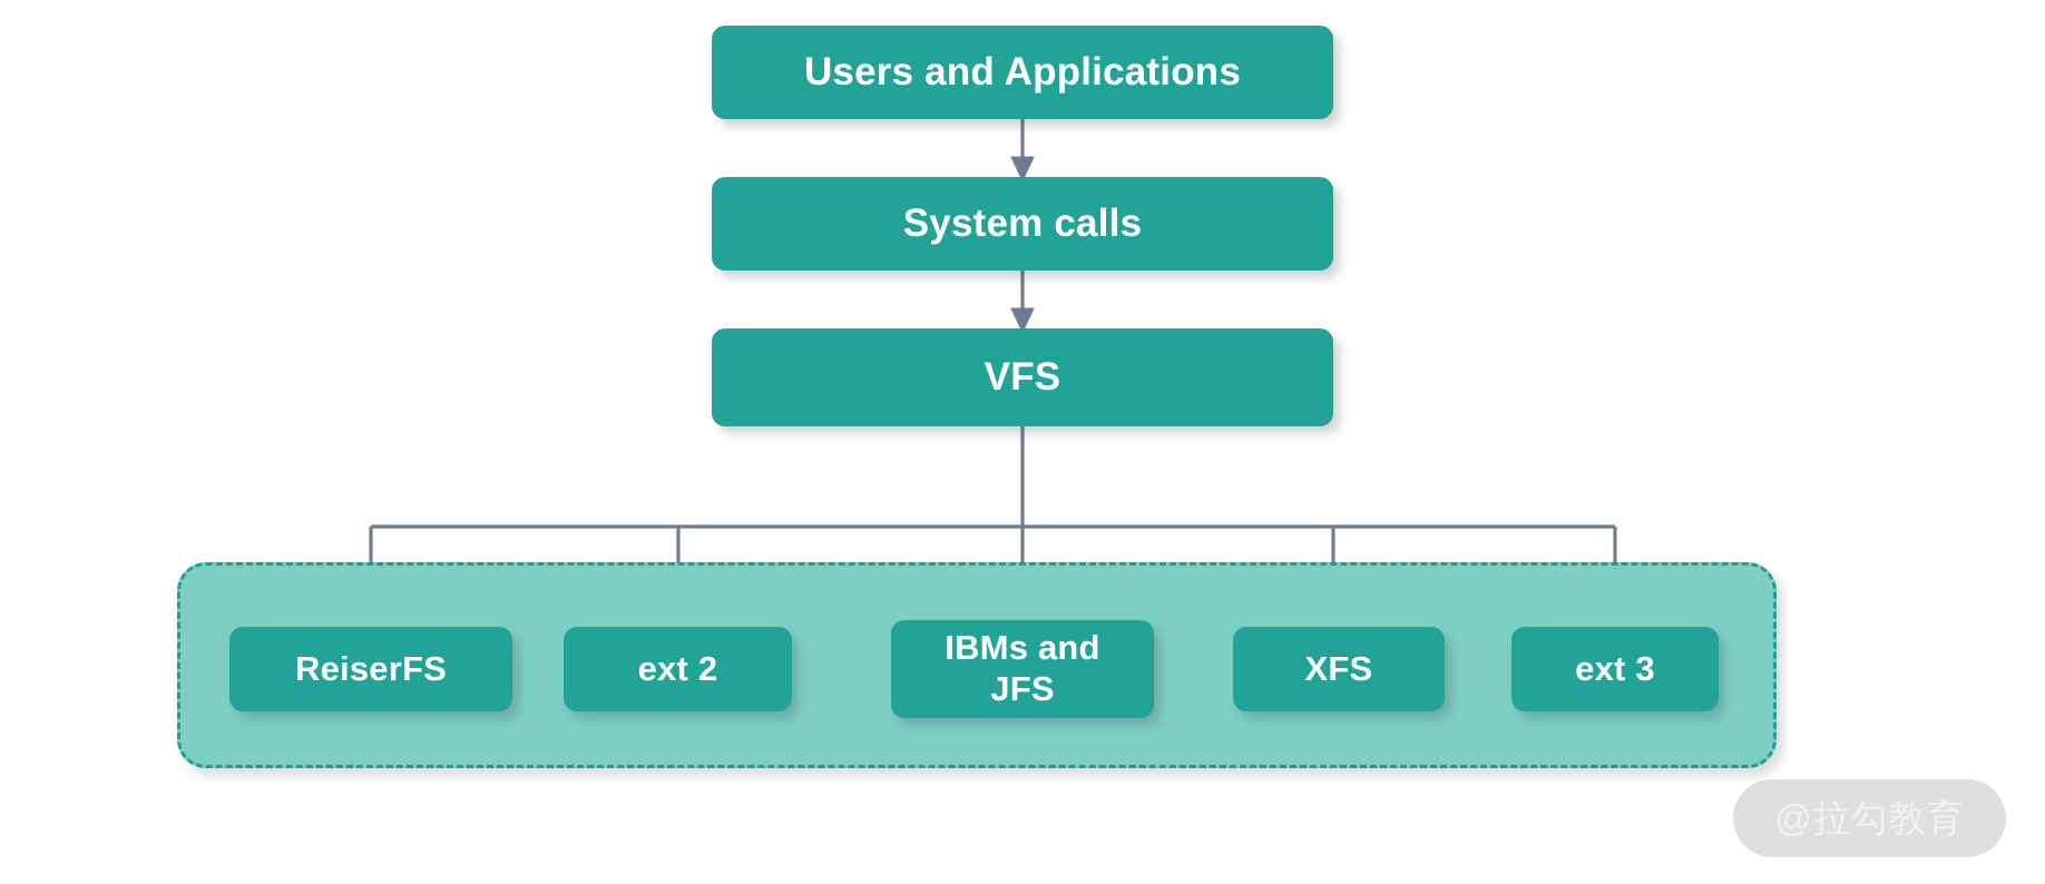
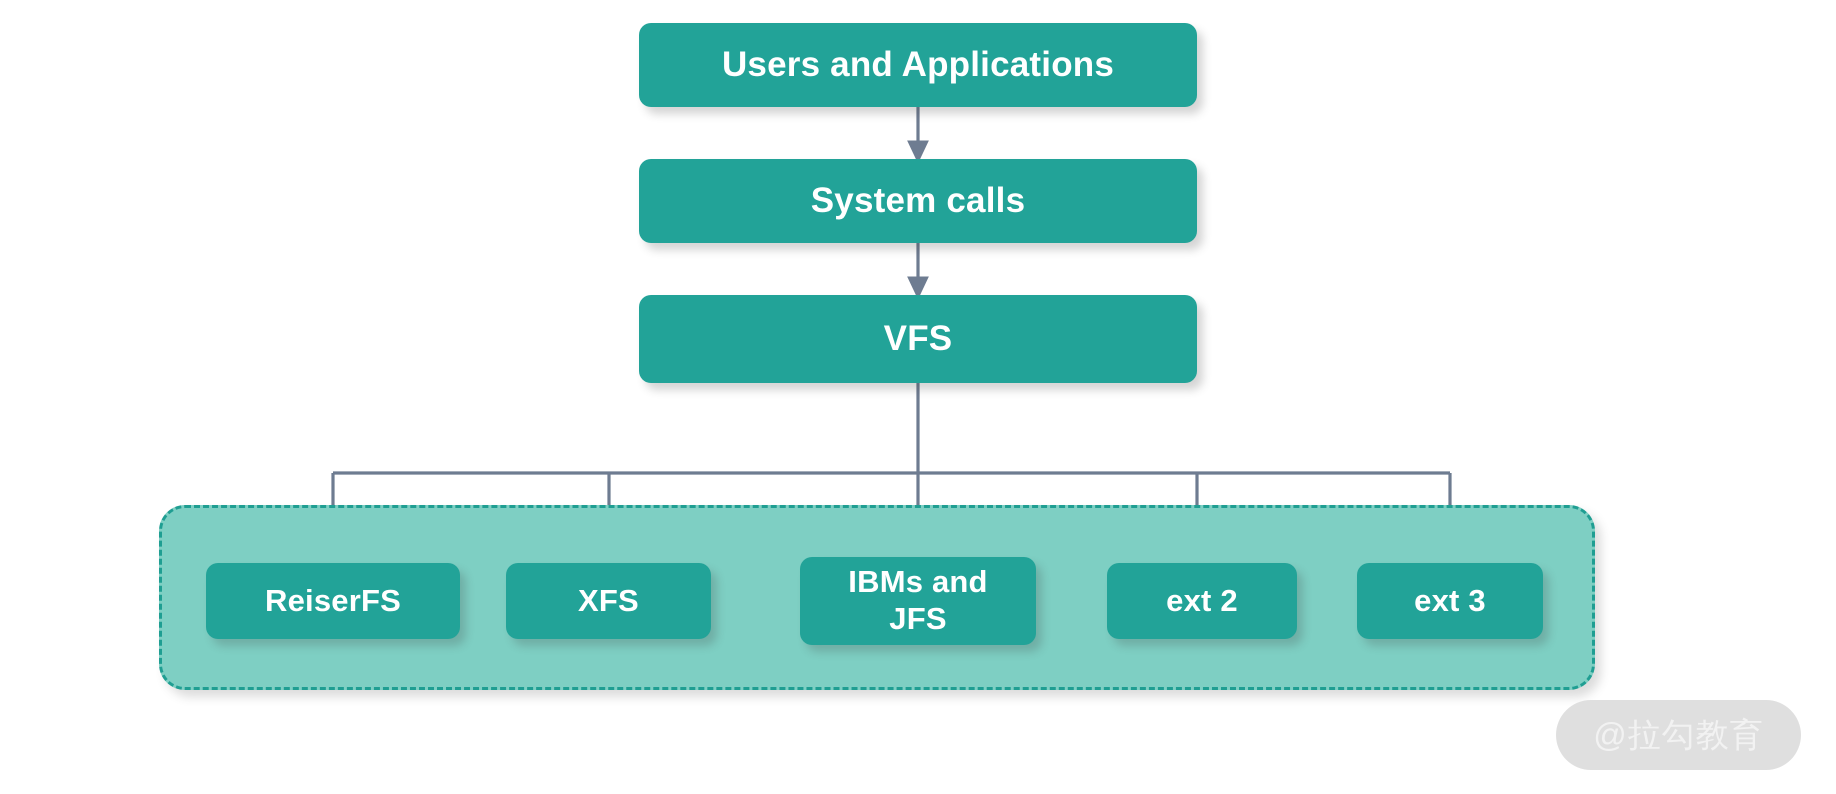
  Users and Applications
  System calls
  VFS
  ReiserFS
- ext 2
+ XFS
  IBMs and
  JFS
- XFS
+ ext 2
  ext 3
